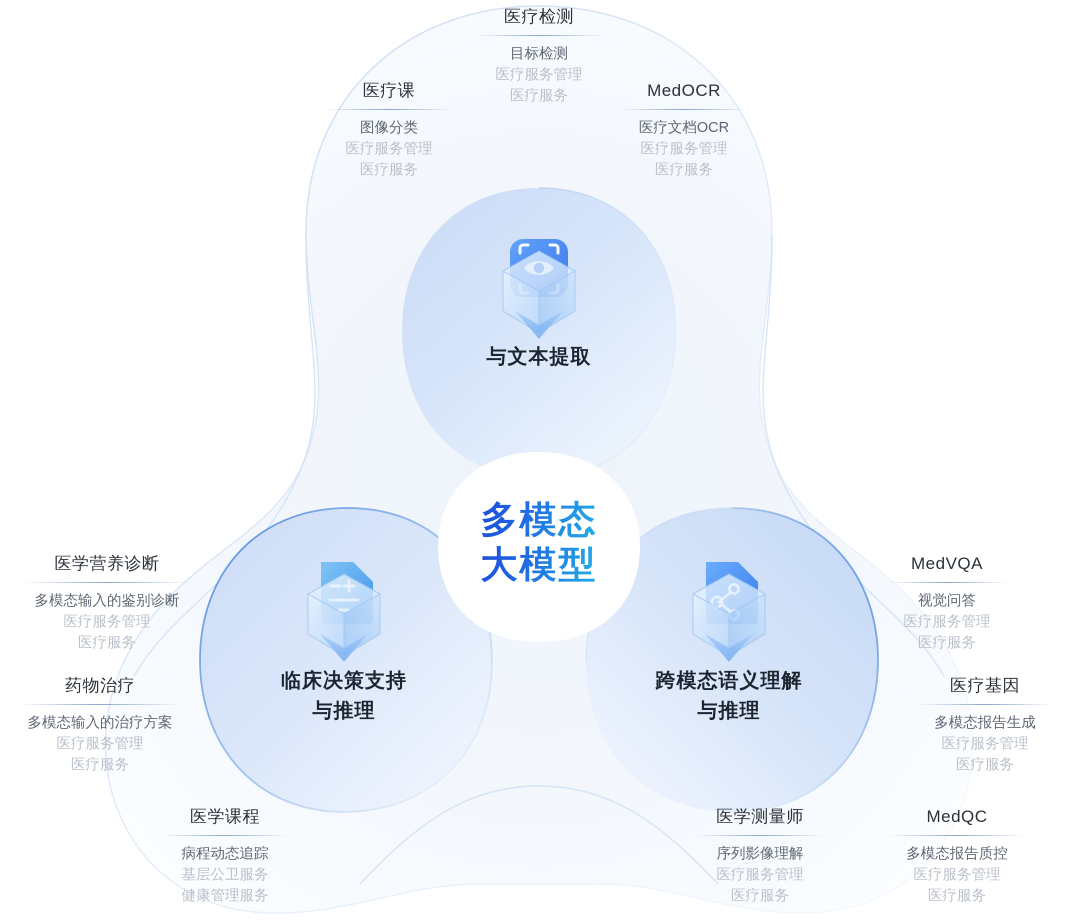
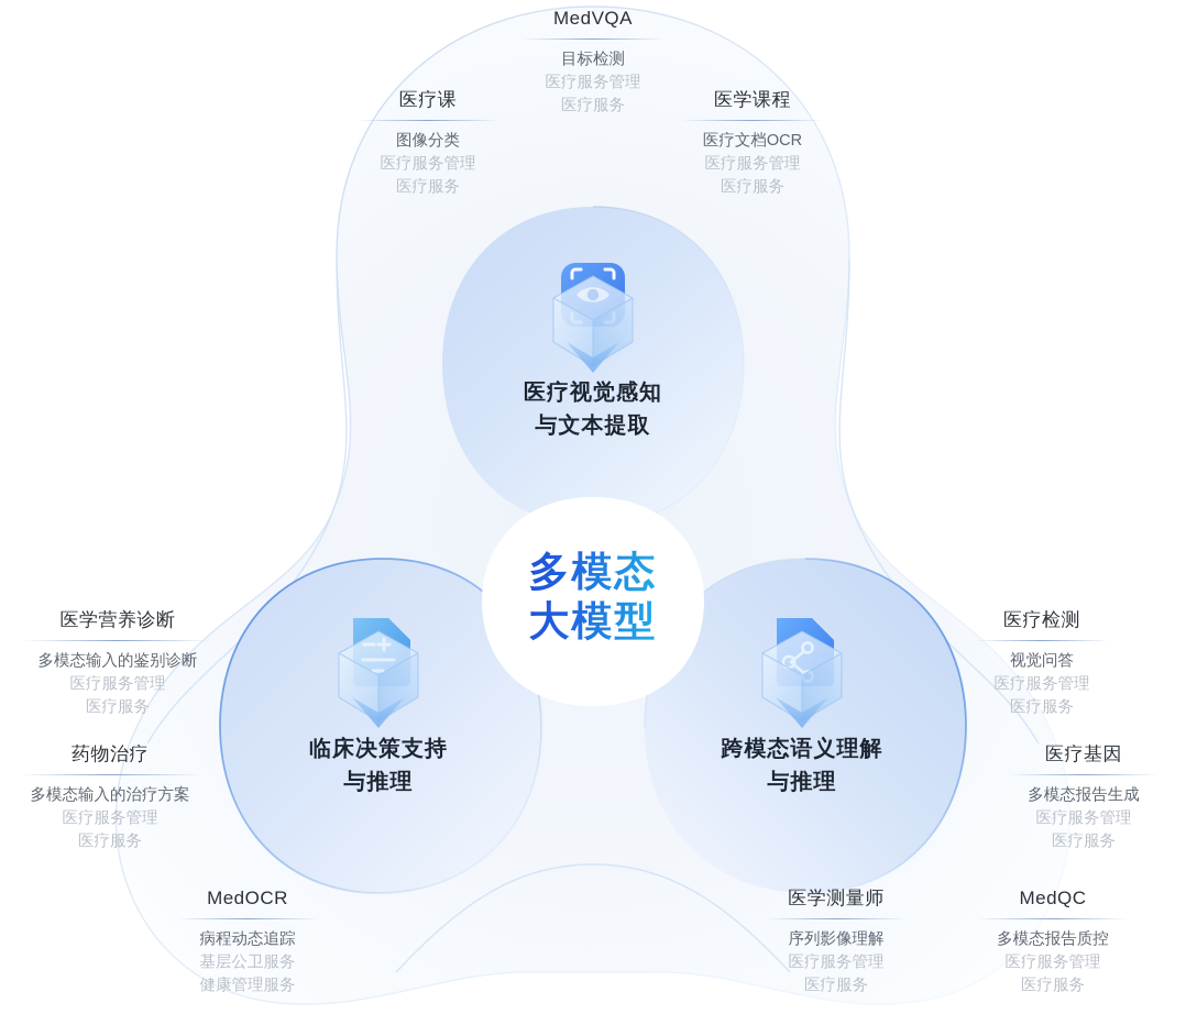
  多模态
  大模型
+ 医疗视觉感知
  与文本提取
  临床决策支持
  与推理
  跨模态语义理解
  与推理
- 医疗检测
+ MedVQA
  目标检测
  医疗服务管理
  医疗服务
  医疗课
  图像分类
  医疗服务管理
  医疗服务
- MedOCR
+ 医学课程
  医疗文档OCR
  医疗服务管理
  医疗服务
  医学营养诊断
  多模态输入的鉴别诊断
  医疗服务管理
  医疗服务
  药物治疗
  多模态输入的治疗方案
  医疗服务管理
  医疗服务
- 医学课程
+ MedOCR
  病程动态追踪
  基层公卫服务
  健康管理服务
- MedVQA
+ 医疗检测
  视觉问答
  医疗服务管理
  医疗服务
  医疗基因
  多模态报告生成
  医疗服务管理
  医疗服务
  医学测量师
  序列影像理解
  医疗服务管理
  医疗服务
  MedQC
  多模态报告质控
  医疗服务管理
  医疗服务
